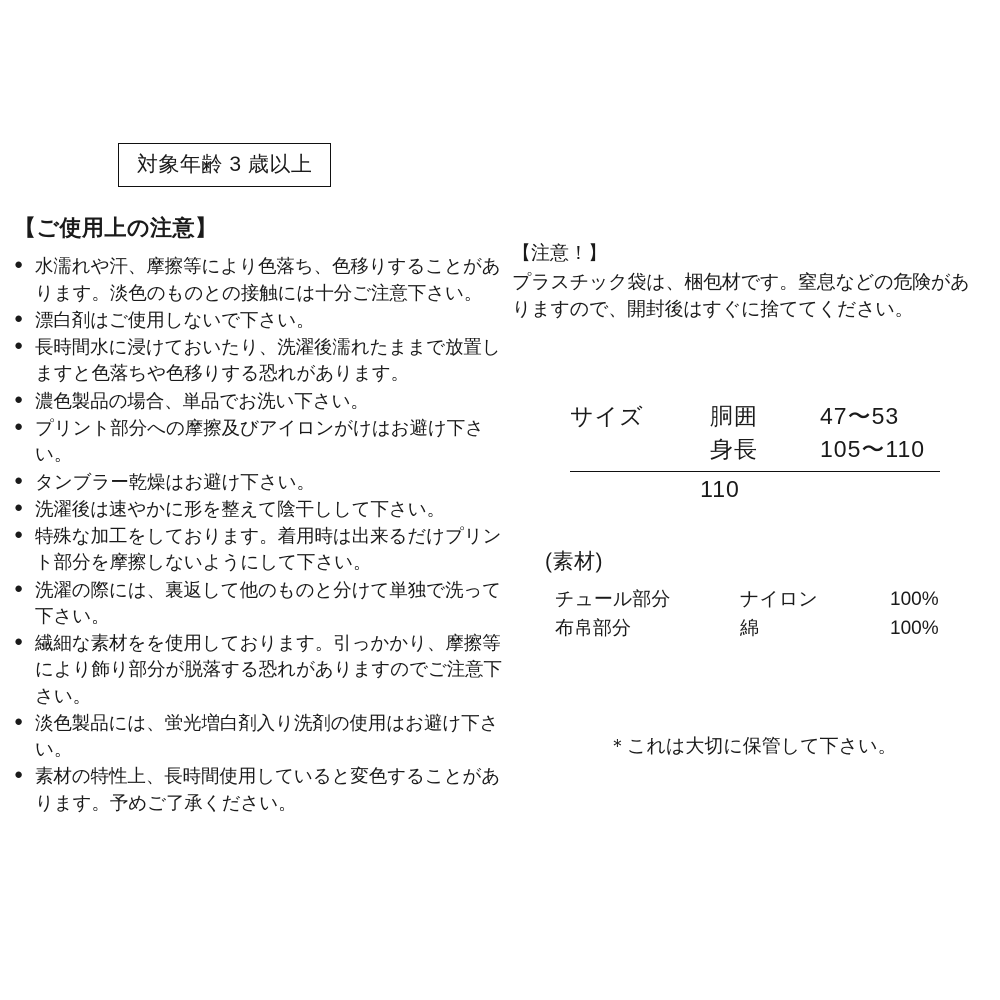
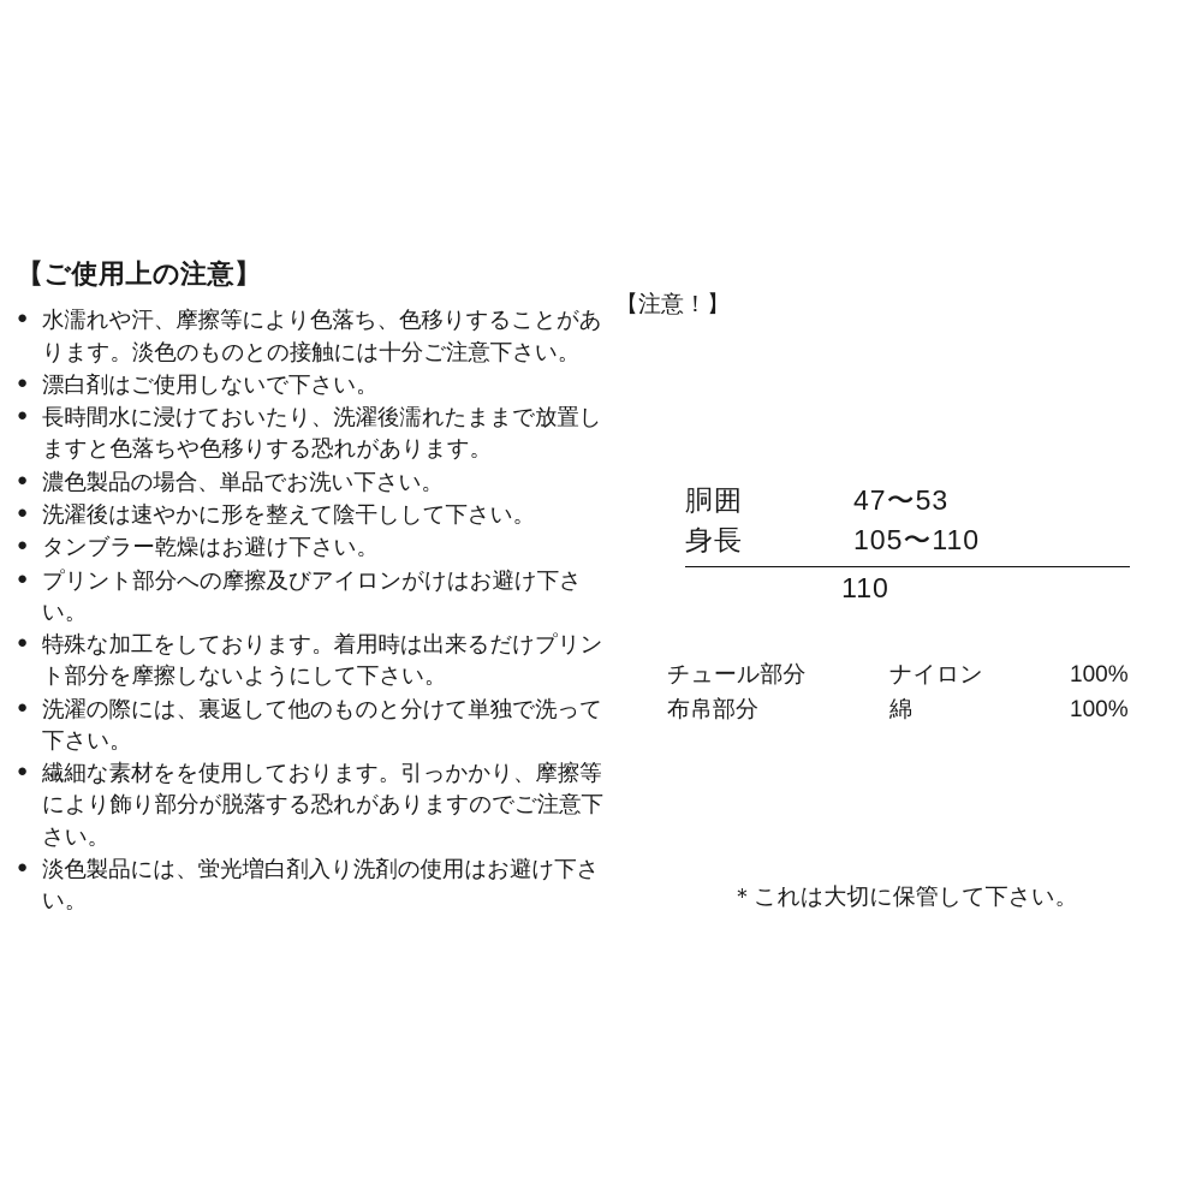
- 対象年齢 3 歳以上
  【ご使用上の注意】
  水濡れや汗、摩擦等により色落ち、色移りすることがあります。淡色のものとの接触には十分ご注意下さい。
  漂白剤はご使用しないで下さい。
  長時間水に浸けておいたり、洗濯後濡れたままで放置しますと色落ちや色移りする恐れがあります。
  濃色製品の場合、単品でお洗い下さい。
- プリント部分への摩擦及びアイロンがけはお避け下さい。
+ 洗濯後は速やかに形を整えて陰干しして下さい。
  タンブラー乾燥はお避け下さい。
- 洗濯後は速やかに形を整えて陰干しして下さい。
+ プリント部分への摩擦及びアイロンがけはお避け下さい。
  特殊な加工をしております。着用時は出来るだけプリント部分を摩擦しないようにして下さい。
  洗濯の際には、裏返して他のものと分けて単独で洗って下さい。
  繊細な素材をを使用しております。引っかかり、摩擦等により飾り部分が脱落する恐れがありますのでご注意下さい。
  淡色製品には、蛍光増白剤入り洗剤の使用はお避け下さい。
- 素材の特性上、長時間使用していると変色することがあります。予めご了承ください。
  【注意！】
- プラスチック袋は、梱包材です。窒息などの危険がありますので、開封後はすぐに捨ててください。
- サイズ
  胴囲
  47〜53
  身長
  105〜110
  110
- (素材)
  チュール部分
  ナイロン
  100%
  布帛部分
  綿
  100%
  ＊これは大切に保管して下さい。
